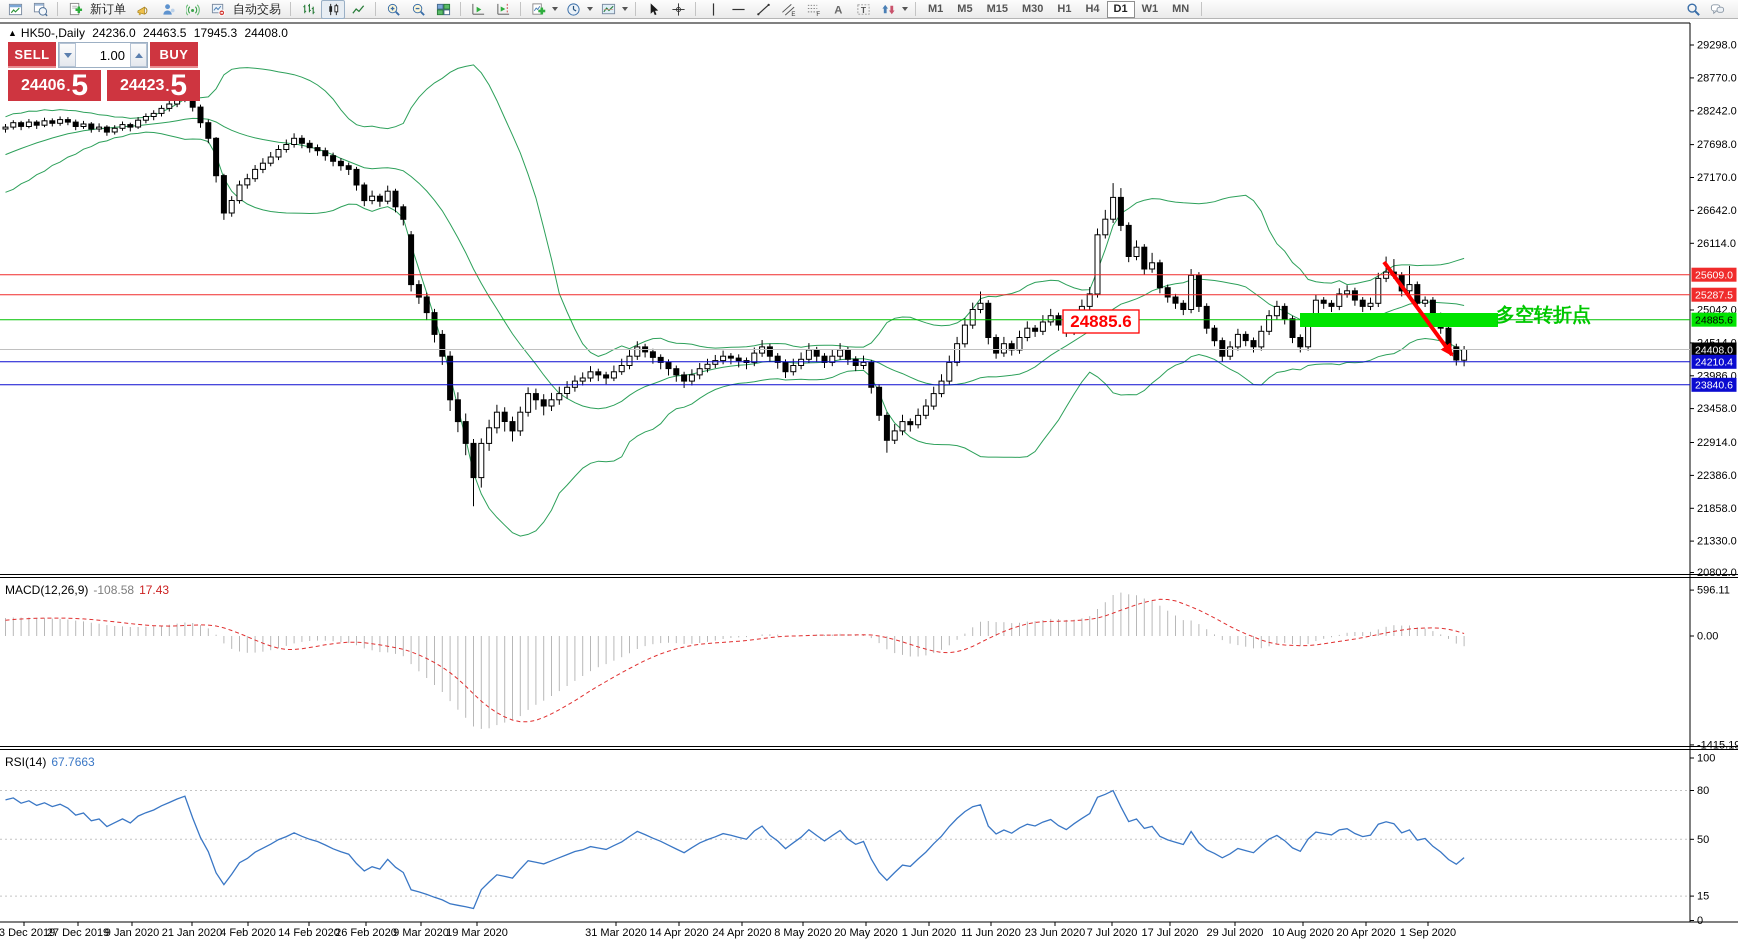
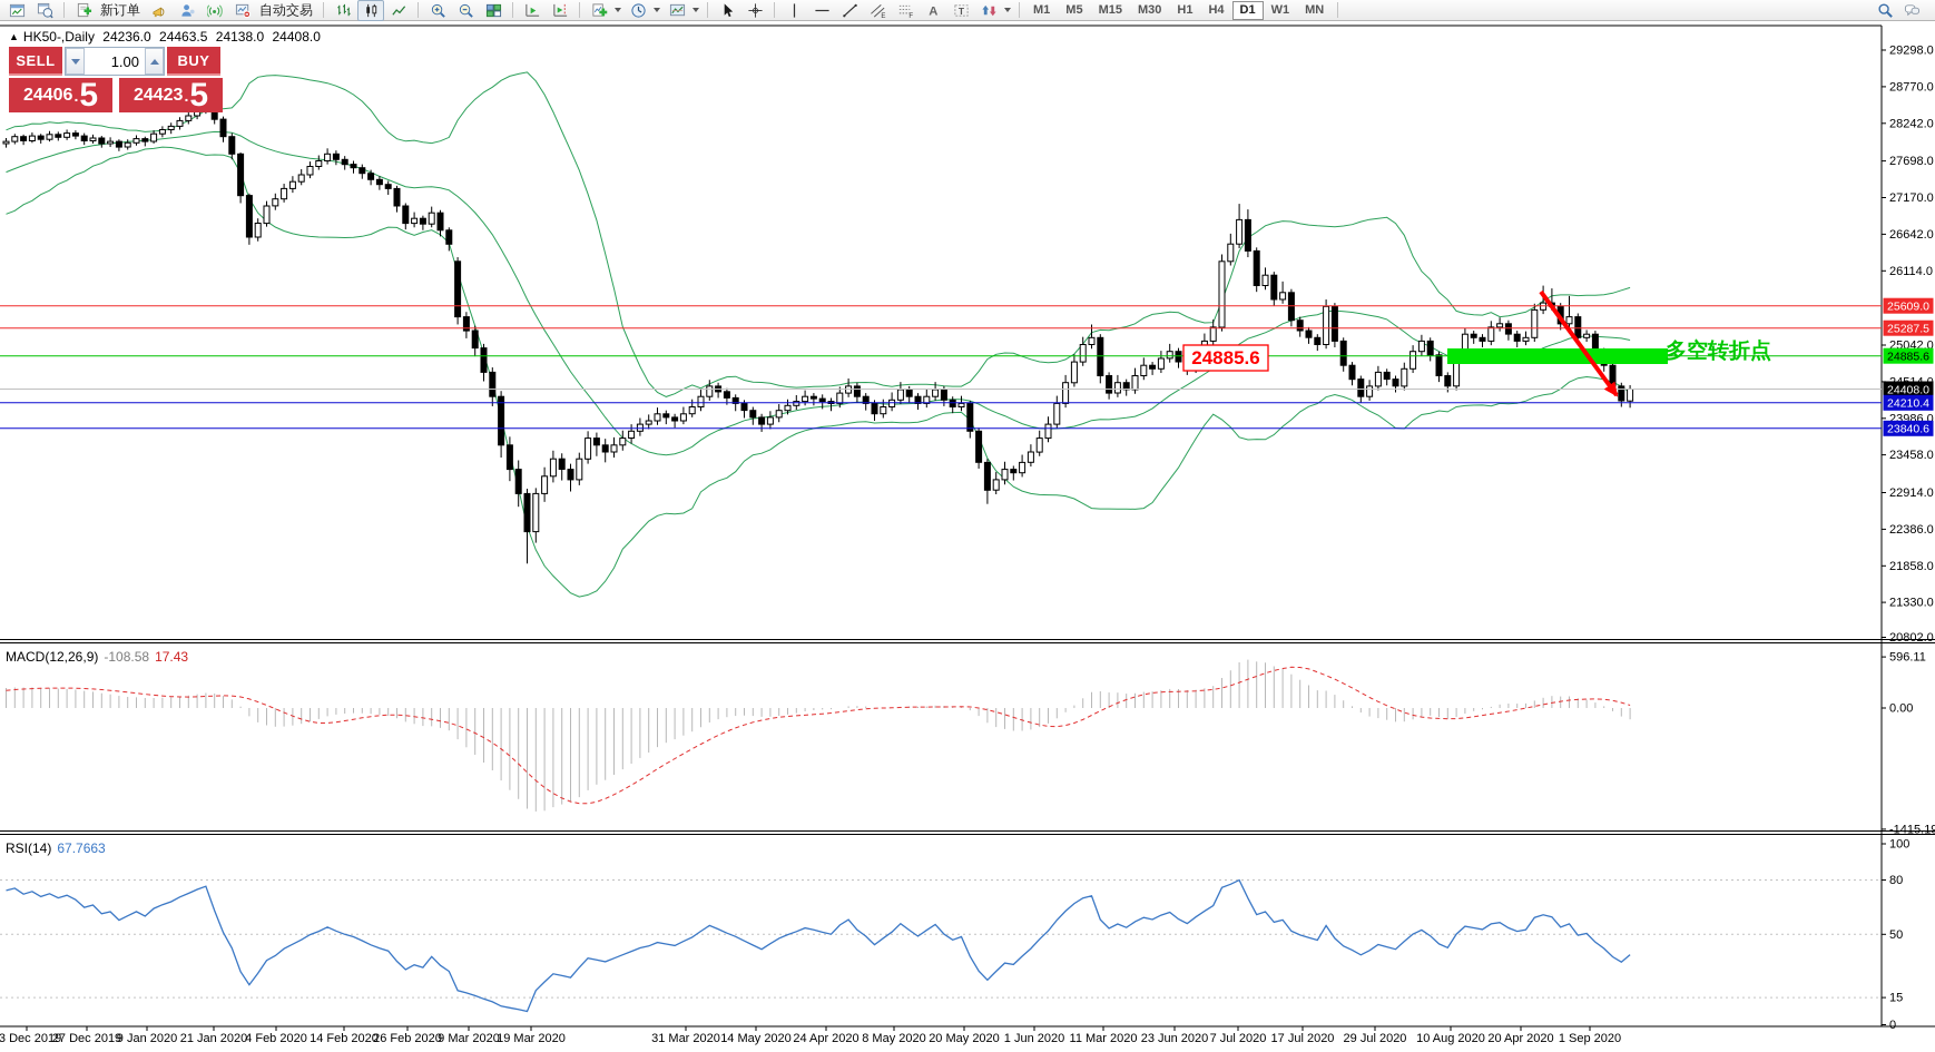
  新订单
  自动交易
  A
  T
  M1
  M5
  M15
  M30
  H1
  H4
  D1
  W1
  MN
  29298.0
  28770.0
  28242.0
  27698.0
  27170.0
  26642.0
  26114.0
  25042.0
  23986.0
  23458.0
  22914.0
  22386.0
  21858.0
  21330.0
  20802.0
  25609.0
  25287.5
  24885.6
  24408.0
  24210.4
  23840.6
  596.11
  0.00
  -1415.19
  100
  80
  50
  15
  0
  3 Dec 2019
  27 Dec 2019
  9 Jan 2020
  21 Jan 2020
  4 Feb 2020
  14 Feb 2020
  26 Feb 2020
  9 Mar 2020
  19 Mar 2020
  31 Mar 2020
- 14 Apr 2020
+ 14 May 2020
  24 Apr 2020
  8 May 2020
  20 May 2020
  1 Jun 2020
- 11 Jun 2020
+ 11 Mar 2020
  23 Jun 2020
  7 Jul 2020
  17 Jul 2020
  29 Jul 2020
  10 Aug 2020
  20 Apr 2020
  1 Sep 2020
  24885.6
  多空转折点
- ▲ HK50-,Daily 24236.0 24463.5 17945.3 24408.0
+ ▲ HK50-,Daily 24236.0 24463.5 24138.0 24408.0
  SELL
  1.00
  BUY
  24406
  .
  5
  24423
  .
  5
  MACD(12,26,9) -108.58 17.43
  RSI(14) 67.7663
